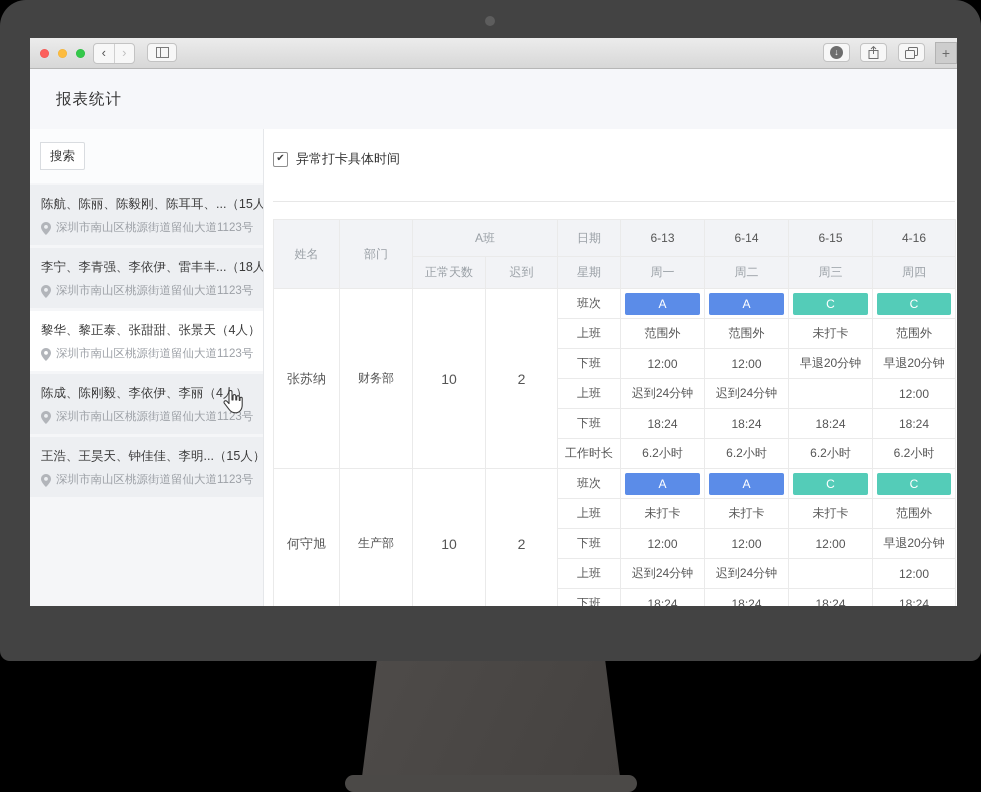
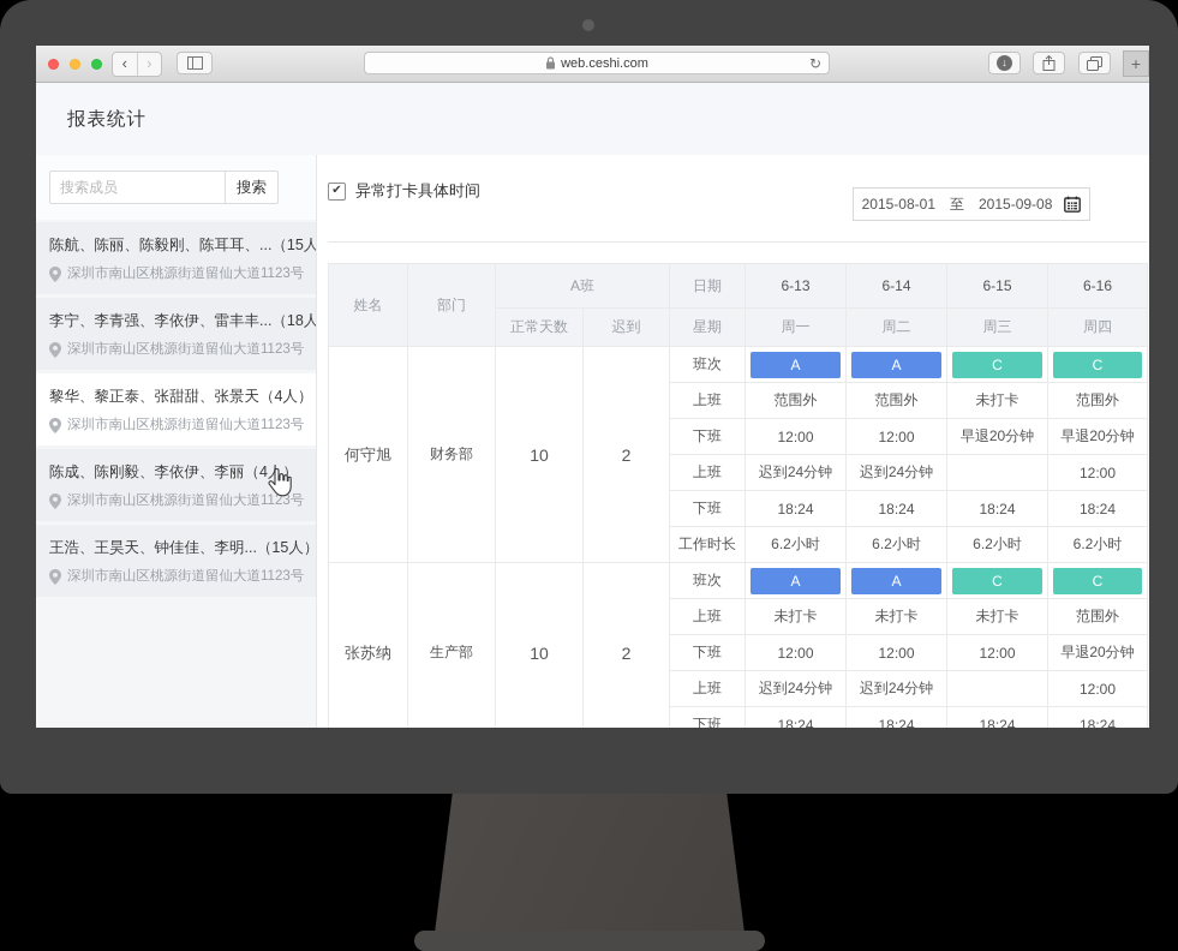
  ‹
  ›
+ web.ceshi.com
+ ↻
  ↓
  +
  报表统计
+ 搜索成员
  搜索
  陈航、陈丽、陈毅刚、陈耳耳、...（15人
  深圳市南山区桃源街道留仙大道1123号
  李宁、李青强、李依伊、雷丰丰...（18人
  深圳市南山区桃源街道留仙大道1123号
  黎华、黎正泰、张甜甜、张景天（4人）
  深圳市南山区桃源街道留仙大道1123号
  陈成、陈刚毅、李依伊、李丽（4）
  深圳市南山区桃源街道留仙大道1123号
  王浩、王昊天、钟佳佳、李明...（15人）
  深圳市南山区桃源街道留仙大道1123号
  ✔
  异常打卡具体时间
+ 2015-08-01
+ 至
+ 2015-09-08
- 姓名	部门	A班	日期	6-13	6-14	6-15	4-16
+ 姓名	部门	A班	日期	6-13	6-14	6-15	6-16
  正常天数	迟到	星期	周一	周二	周三	周四
- 张苏纳	财务部	10	2	班次	A	A	C	C
+ 何守旭	财务部	10	2	班次	A	A	C	C
  上班	范围外	范围外	未打卡	范围外
  下班	12:00	12:00	早退20分钟	早退20分钟
  上班	迟到24分钟	迟到24分钟		12:00
  下班	18:24	18:24	18:24	18:24
  工作时长	6.2小时	6.2小时	6.2小时	6.2小时
- 何守旭	生产部	10	2	班次	A	A	C	C
+ 张苏纳	生产部	10	2	班次	A	A	C	C
  上班	未打卡	未打卡	未打卡	范围外
  下班	12:00	12:00	12:00	早退20分钟
  上班	迟到24分钟	迟到24分钟		12:00
  下班	18:24	18:24	18:24	18:24
